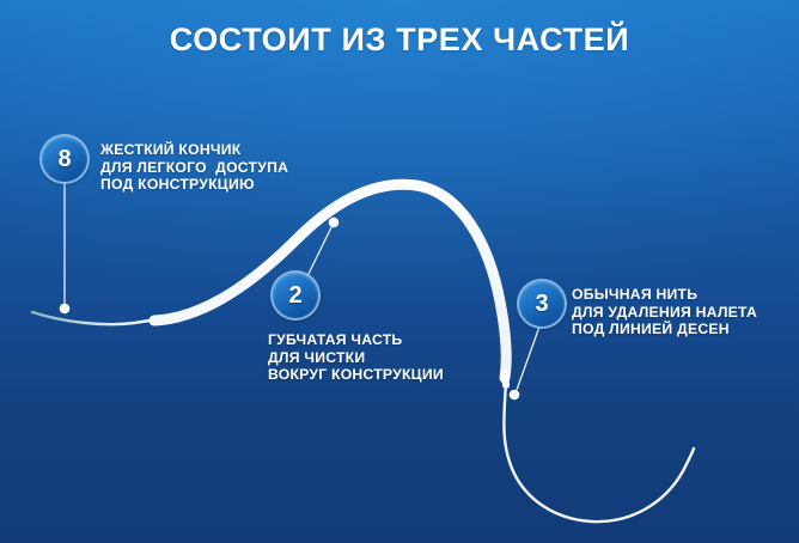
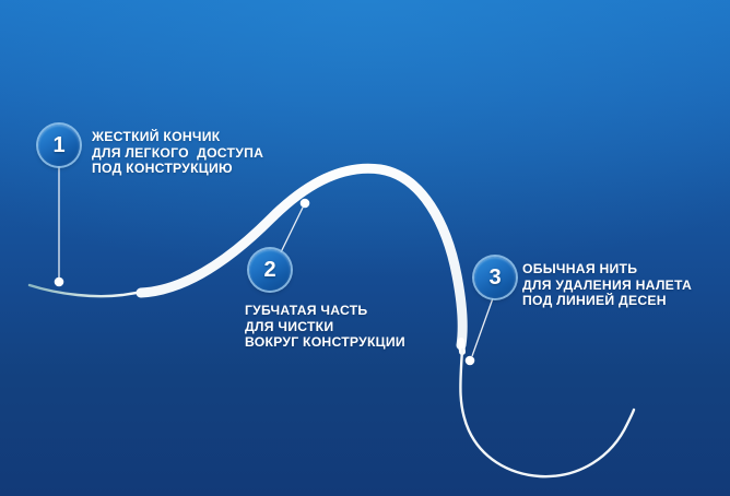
- СОСТОИТ ИЗ ТРЕХ ЧАСТЕЙ
- 8
+ 1
  ЖЕСТКИЙ КОНЧИК
  ДЛЯ ЛЕГКОГО ДОСТУПА
  ПОД КОНСТРУКЦИЮ
  2
  ГУБЧАТАЯ ЧАСТЬ
  ДЛЯ ЧИСТКИ
  ВОКРУГ КОНСТРУКЦИИ
  3
  ОБЫЧНАЯ НИТЬ
  ДЛЯ УДАЛЕНИЯ НАЛЕТА
  ПОД ЛИНИЕЙ ДЕСЕН
